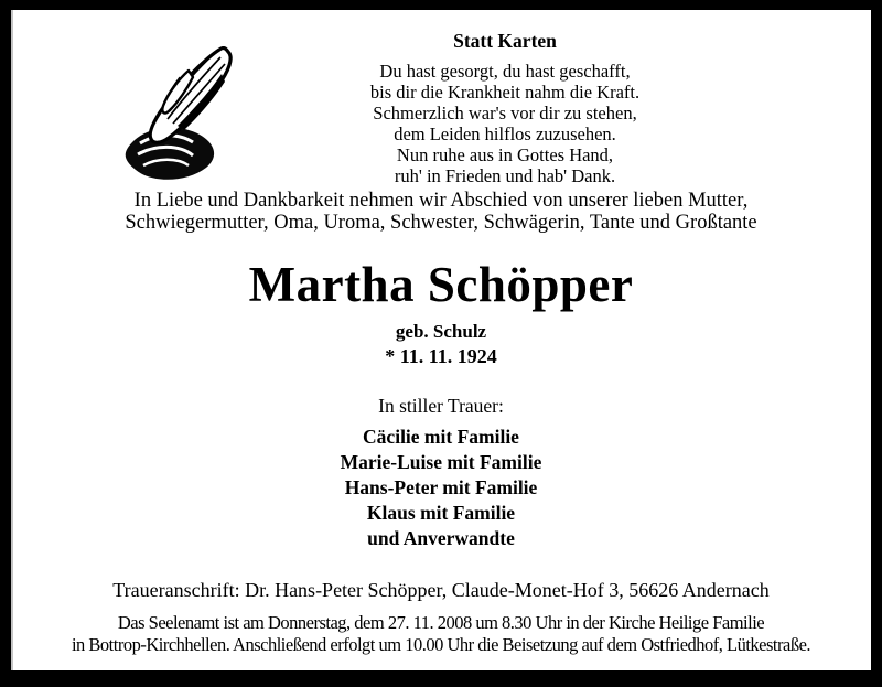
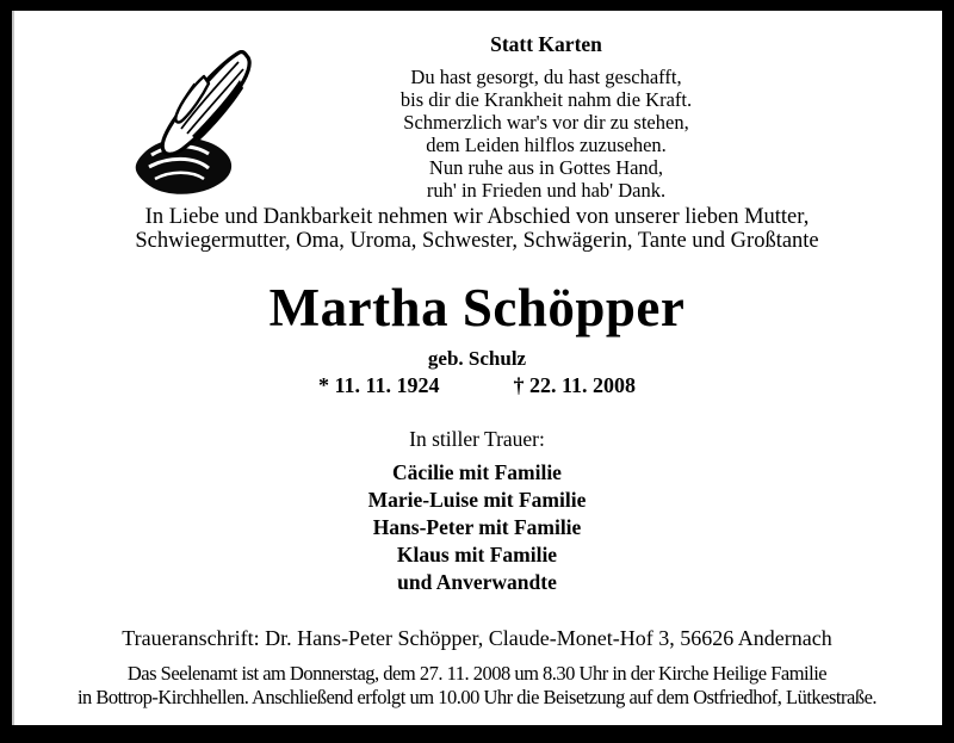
  Statt Karten
  Du hast gesorgt, du hast geschafft,
  bis dir die Krankheit nahm die Kraft.
  Schmerzlich war's vor dir zu stehen,
  dem Leiden hilflos zuzusehen.
  Nun ruhe aus in Gottes Hand,
  ruh' in Frieden und hab' Dank.
  In Liebe und Dankbarkeit nehmen wir Abschied von unserer lieben Mutter,
  Schwiegermutter, Oma, Uroma, Schwester, Schwägerin, Tante und Großtante
  Martha Schöpper
  geb. Schulz
  * 11. 11. 1924
+ † 22. 11. 2008
  In stiller Trauer:
  Cäcilie mit Familie
  Marie-Luise mit Familie
  Hans-Peter mit Familie
  Klaus mit Familie
  und Anverwandte
  Traueranschrift: Dr. Hans-Peter Schöpper, Claude-Monet-Hof 3, 56626 Andernach
  Das Seelenamt ist am Donnerstag, dem 27. 11. 2008 um 8.30 Uhr in der Kirche Heilige Familie
  in Bottrop-Kirchhellen. Anschließend erfolgt um 10.00 Uhr die Beisetzung auf dem Ostfriedhof, Lütkestraße.
